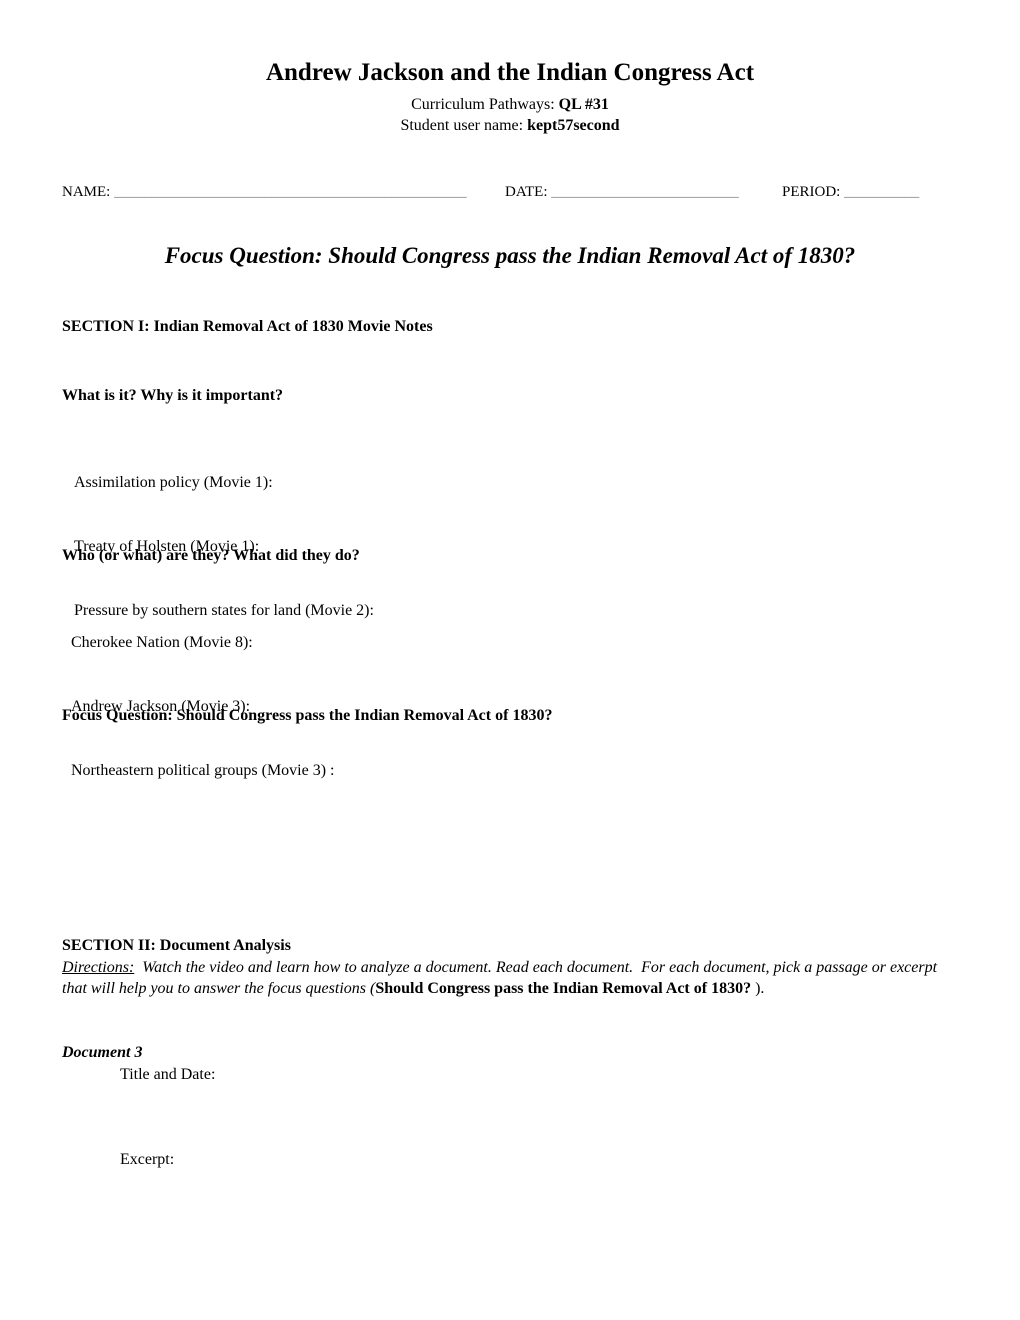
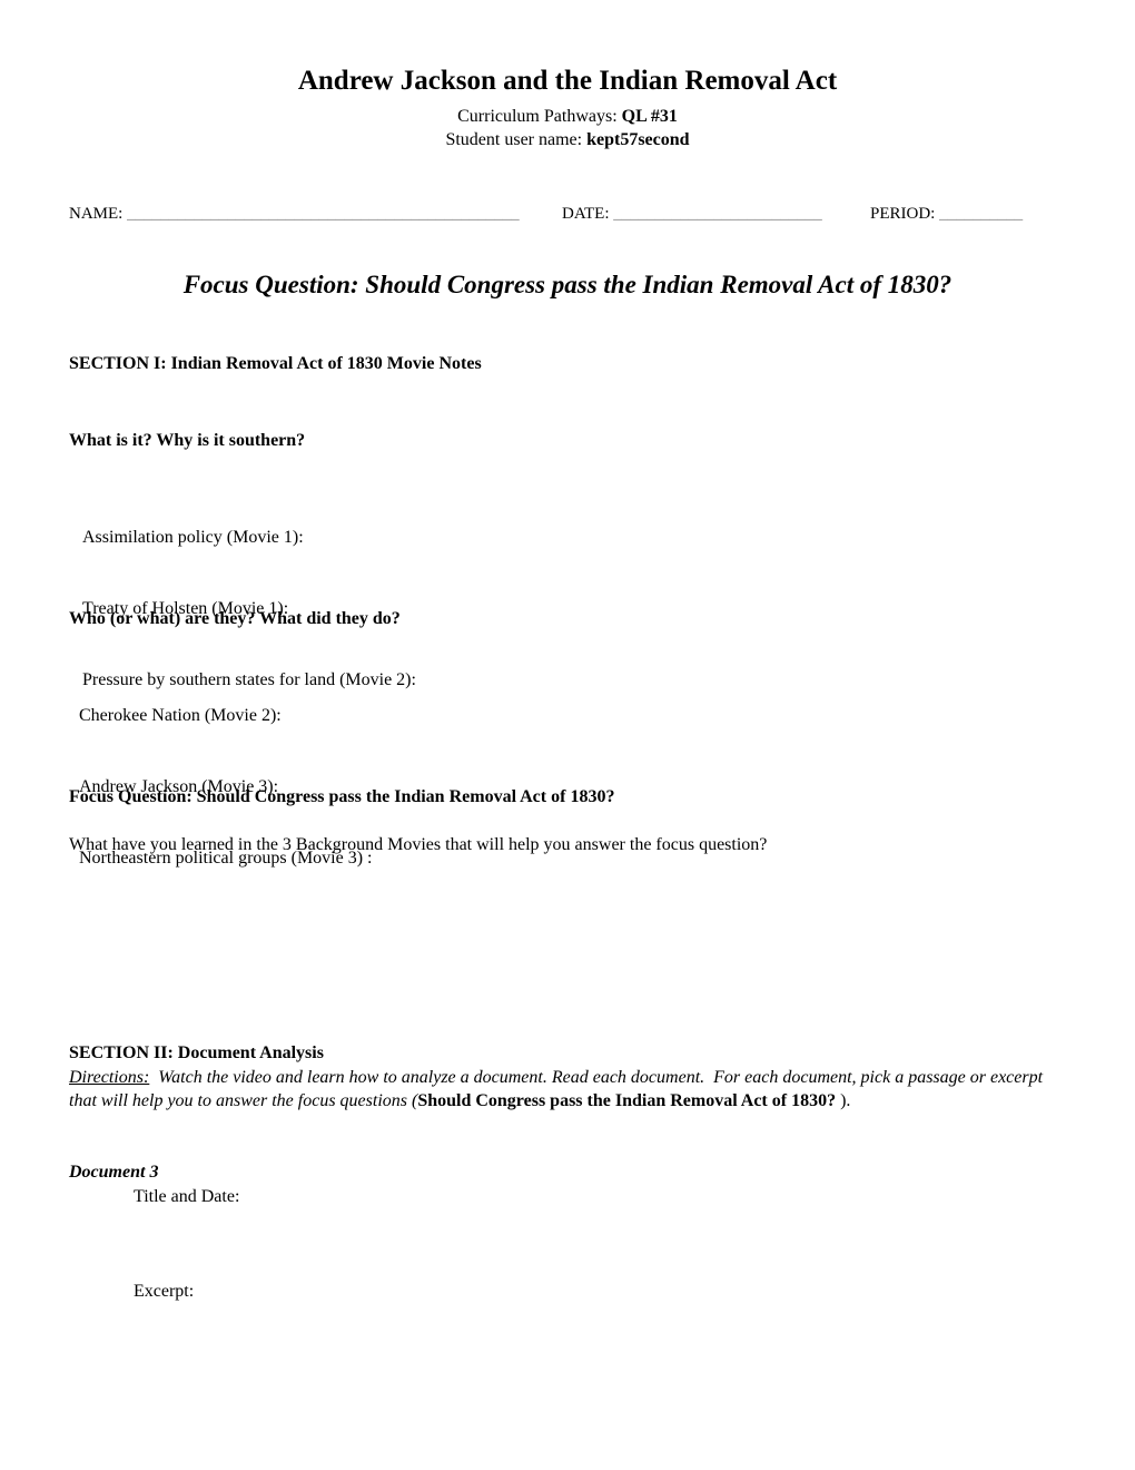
- Andrew Jackson and the Indian Congress Act
+ Andrew Jackson and the Indian Removal Act
  Curriculum Pathways: QL #31
  Student user name: kept57second
  NAME: _______________________________________________
  DATE: _________________________
  PERIOD: __________
  Focus Question: Should Congress pass the Indian Removal Act of 1830?
  SECTION I: Indian Removal Act of 1830 Movie Notes
- What is it? Why is it important?
+ What is it? Why is it southern?
  Assimilation policy (Movie 1):
  Treaty of Holsten (Movie 1):
  Pressure by southern states for land (Movie 2):
  Who (or what) are they? What did they do?
- Cherokee Nation (Movie 8):
+ Cherokee Nation (Movie 2):
  Andrew Jackson (Movie 3):
  Northeastern political groups (Movie 3) :
  Focus Question: Should Congress pass the Indian Removal Act of 1830?
+ What have you learned in the 3 Background Movies that will help you answer the focus question?
  SECTION II: Document Analysis
  Directions: Watch the video and learn how to analyze a document. Read each document. For each document, pick a passage or excerpt that will help you to answer the focus questions (Should Congress pass the Indian Removal Act of 1830? ).
  Document 3
  Title and Date:
  Excerpt:
